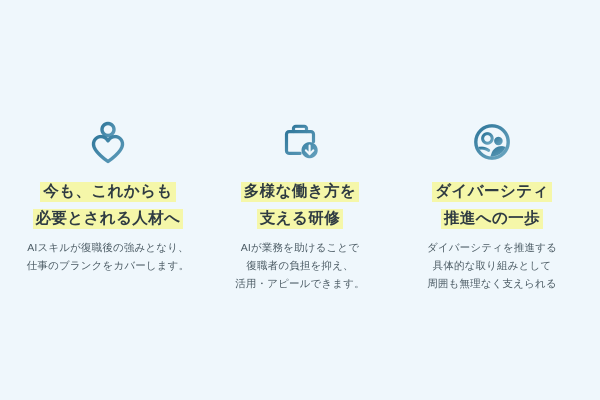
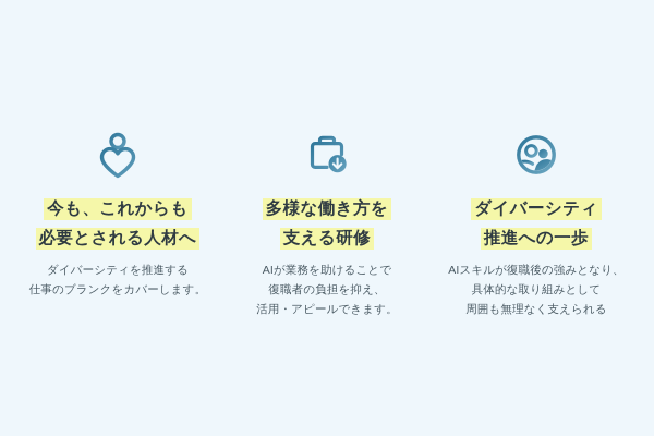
  今も、これからも
  必要とされる人材へ
- AIスキルが復職後の強みとなり、
+ ダイバーシティを推進する
  仕事のブランクをカバーします。
  多様な働き方を
  支える研修
  AIが業務を助けることで
  復職者の負担を抑え、
  活用・アピールできます。
  ダイバーシティ
  推進への一歩
- ダイバーシティを推進する
+ AIスキルが復職後の強みとなり、
  具体的な取り組みとして
  周囲も無理なく支えられる
